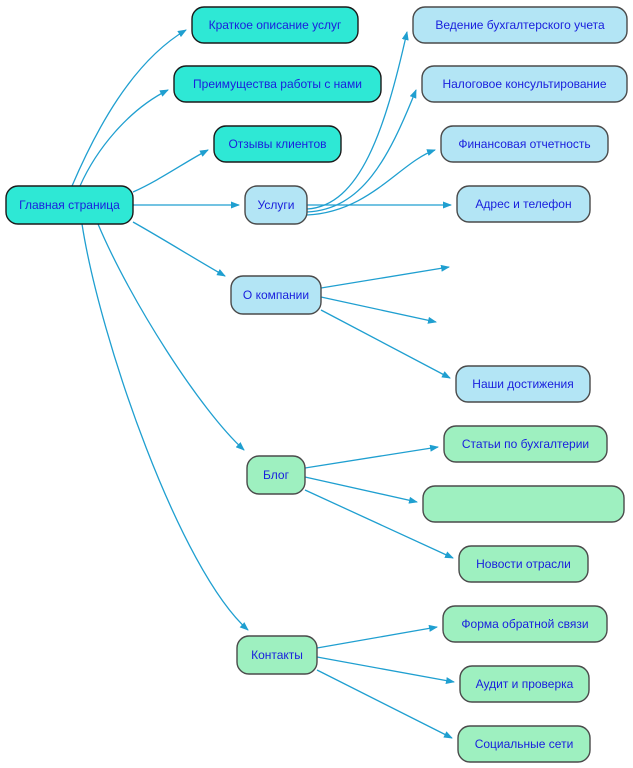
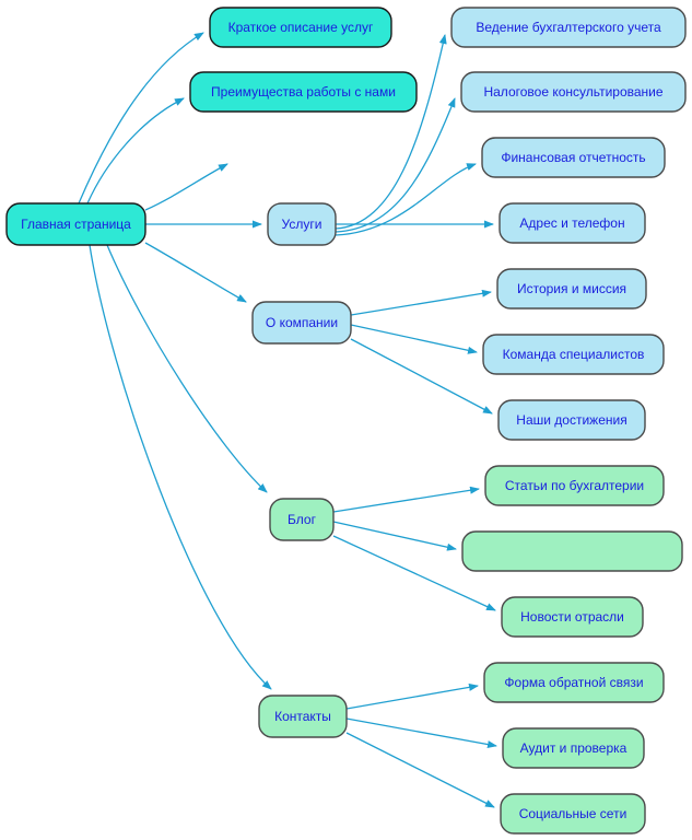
  Главная страница
  Краткое описание услуг
  Преимущества работы с нами
- Отзывы клиентов
  Услуги
  Ведение бухгалтерского учета
  Налоговое консультирование
  Финансовая отчетность
  Адрес и телефон
  О компании
+ История и миссия
+ Команда специалистов
  Наши достижения
  Блог
  Статьи по бухгалтерии
  Новости отрасли
  Контакты
  Форма обратной связи
  Аудит и проверка
  Социальные сети
